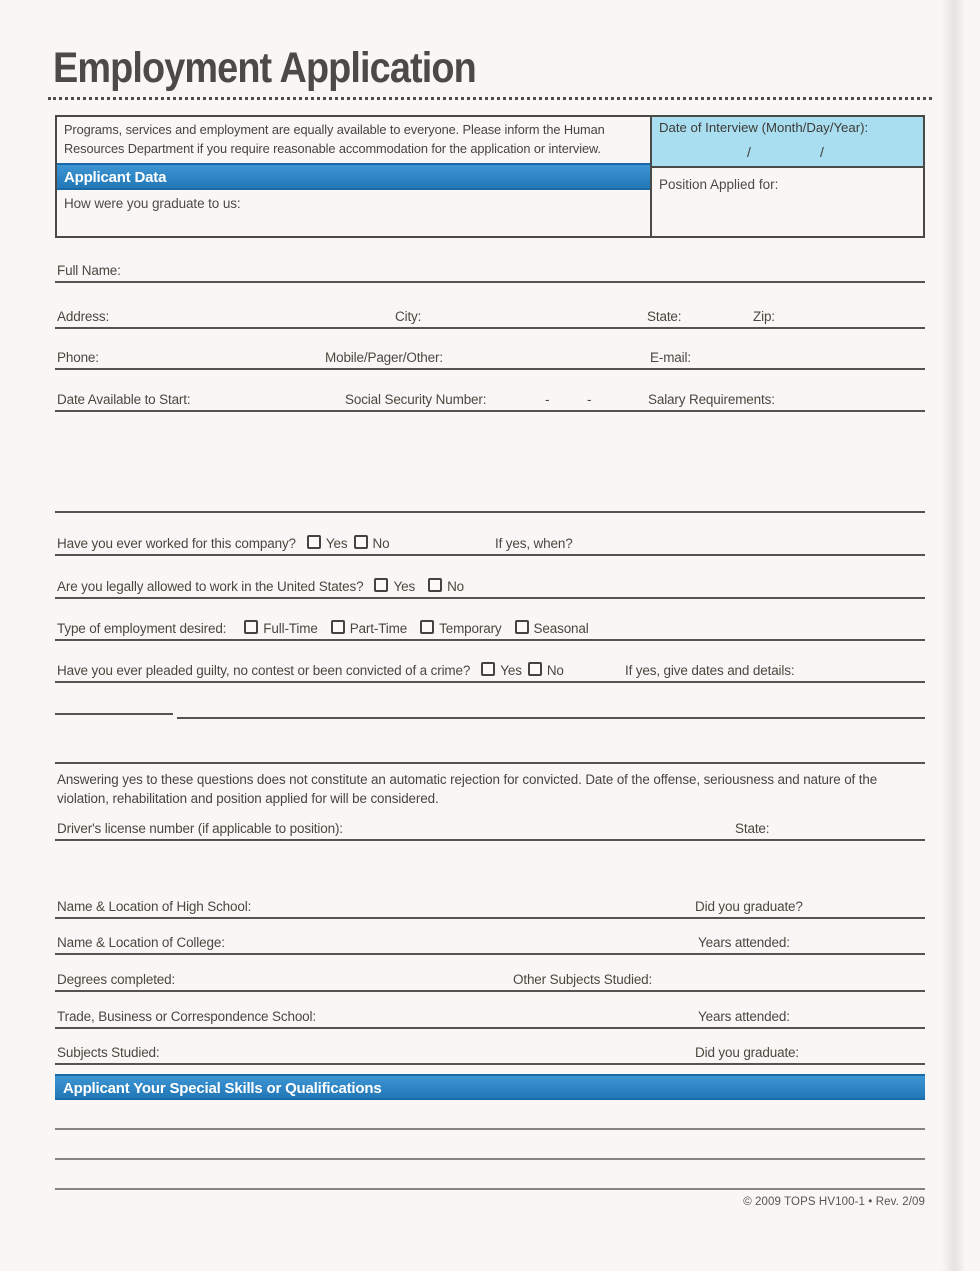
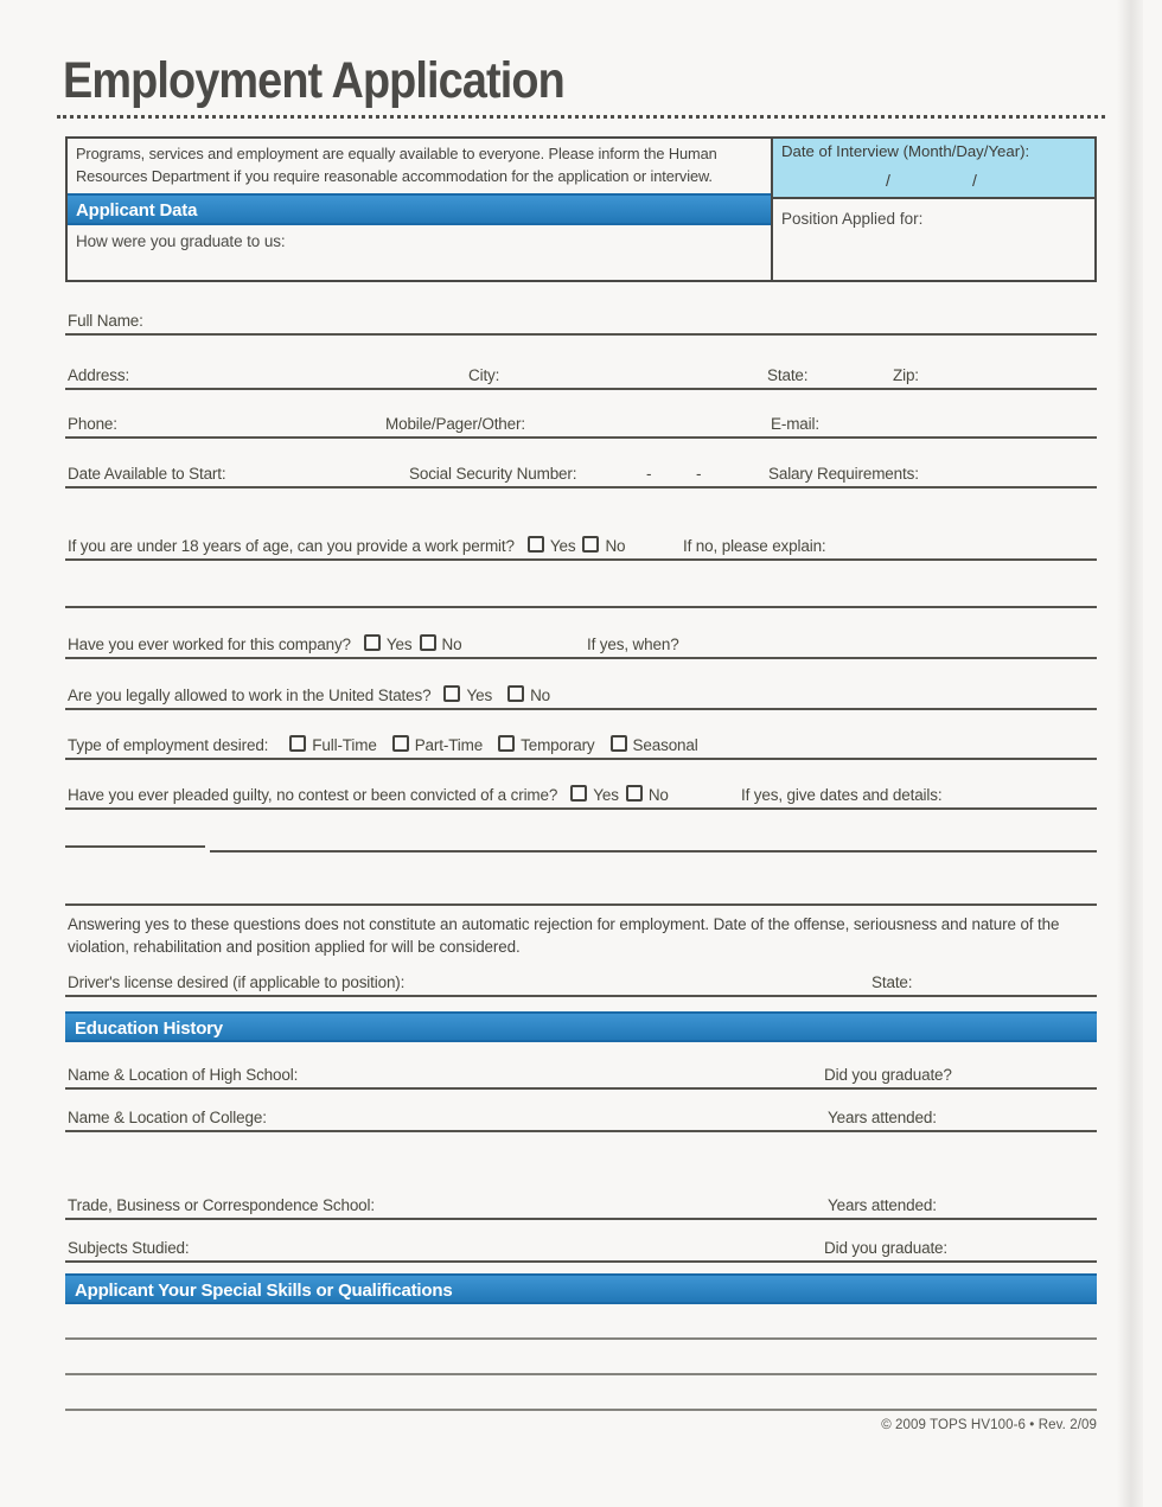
  Employment Application
  Programs, services and employment are equally available to everyone. Please inform the Human Resources Department if you require reasonable accommodation for the application or interview.
  Applicant Data
  How were you graduate to us:
  Date of Interview (Month/Day/Year):
  /
  /
  Position Applied for:
  Full Name:
  Address:
  City:
  State:
  Zip:
  Phone:
  Mobile/Pager/Other:
  E-mail:
  Date Available to Start:
  Social Security Number:
  -
  -
  Salary Requirements:
+ If you are under 18 years of age, can you provide a work permit? Yes No
+ If no, please explain:
  Have you ever worked for this company? Yes No
  If yes, when?
  Are you legally allowed to work in the United States? Yes No
  Type of employment desired: Full-Time Part-Time Temporary Seasonal
  Have you ever pleaded guilty, no contest or been convicted of a crime? Yes No
  If yes, give dates and details:
- Answering yes to these questions does not constitute an automatic rejection for convicted. Date of the offense, seriousness and nature of the violation, rehabilitation and position applied for will be considered.
+ Answering yes to these questions does not constitute an automatic rejection for employment. Date of the offense, seriousness and nature of the violation, rehabilitation and position applied for will be considered.
- Driver's license number (if applicable to position):
+ Driver's license desired (if applicable to position):
  State:
+ Education History
  Name & Location of High School:
  Did you graduate?
  Name & Location of College:
  Years attended:
- Degrees completed:
- Other Subjects Studied:
  Trade, Business or Correspondence School:
  Years attended:
  Subjects Studied:
  Did you graduate:
  Applicant Your Special Skills or Qualifications
- © 2009 TOPS HV100-1 • Rev. 2/09
+ © 2009 TOPS HV100-6 • Rev. 2/09
